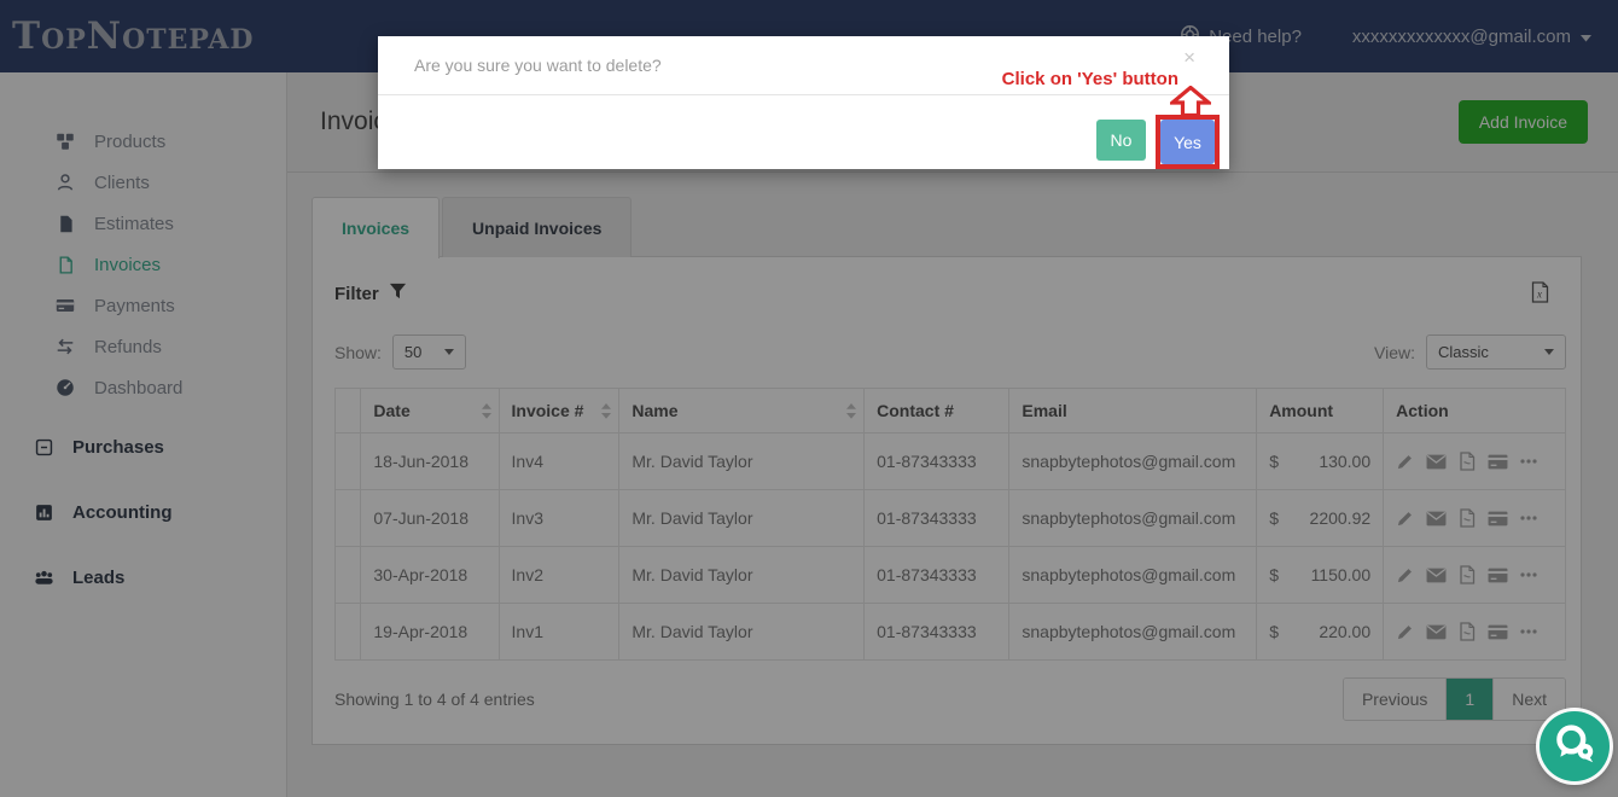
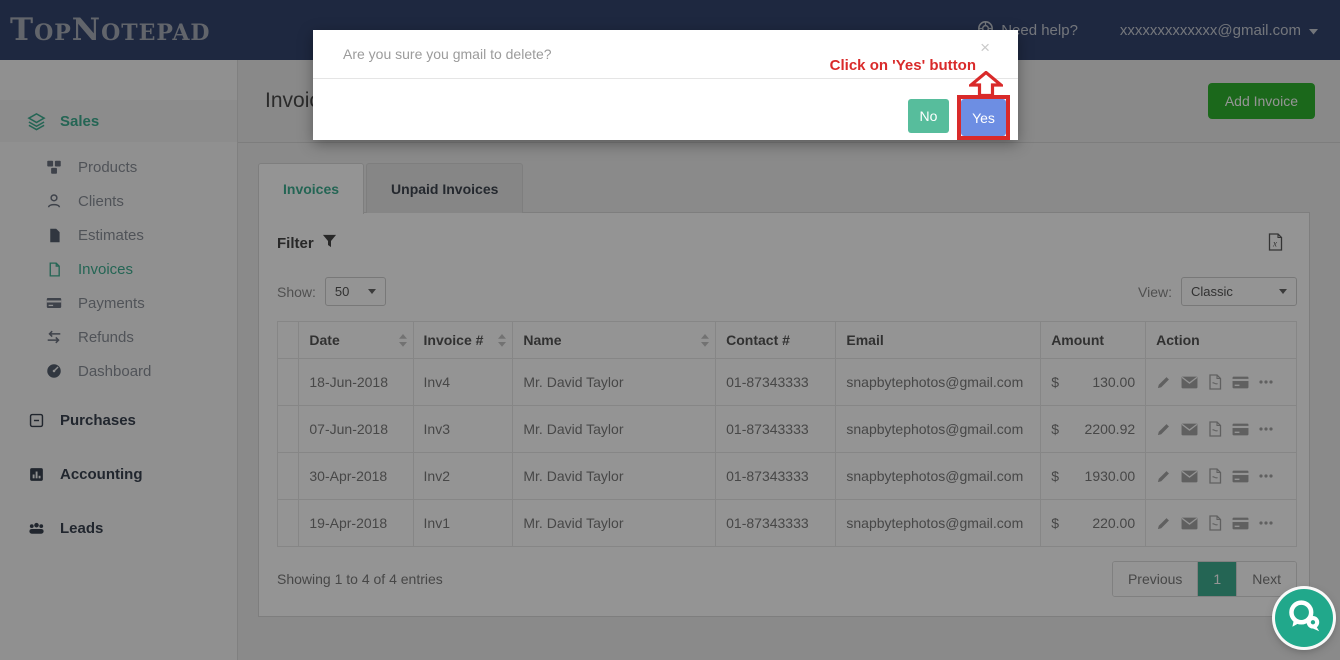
  TopNotepad
  ed help?
  xxxxxxxxxxxxx@gmail.com
+ Sales
  Products
  Clients
  Estimates
  Invoices
  Payments
  Refunds
  Dashboard
  Purchases
  Accounting
  Leads
  Invoi
  Add Invoice
  Invoices
  Unpaid Invoices
  Filter
  x
  Show:
  50
  View:
  Classic
  	Date	Invoice #	Name	Contact #	Email	Amount	Action
  	18-Jun-2018	Inv4	Mr. David Taylor	01-87343333	snapbytephotos@gmail.com	$ 130.00
  	07-Jun-2018	Inv3	Mr. David Taylor	01-87343333	snapbytephotos@gmail.com	$ 2200.92
- 	30-Apr-2018	Inv2	Mr. David Taylor	01-87343333	snapbytephotos@gmail.com	$ 1150.00
+ 	30-Apr-2018	Inv2	Mr. David Taylor	01-87343333	snapbytephotos@gmail.com	$ 1930.00
  	19-Apr-2018	Inv1	Mr. David Taylor	01-87343333	snapbytephotos@gmail.com	$ 220.00
  Showing 1 to 4 of 4 entries
  Previous
  1
  Next
- Are you sure you want to delete?
+ Are you sure you gmail to delete?
  ×
  No
  Yes
  Click on 'Yes' button
